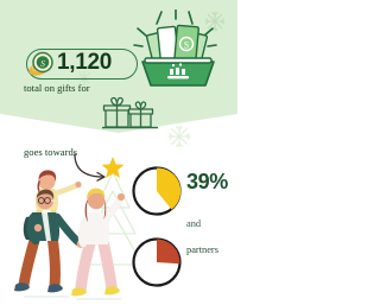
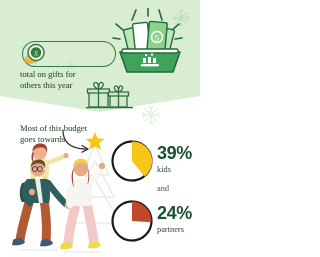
  S
- 1,120
  total on gifts for
+ others this year
  S
+ Most of this budget
  goes towards
  39%
+ kids
  and
+ 24%
  partners
